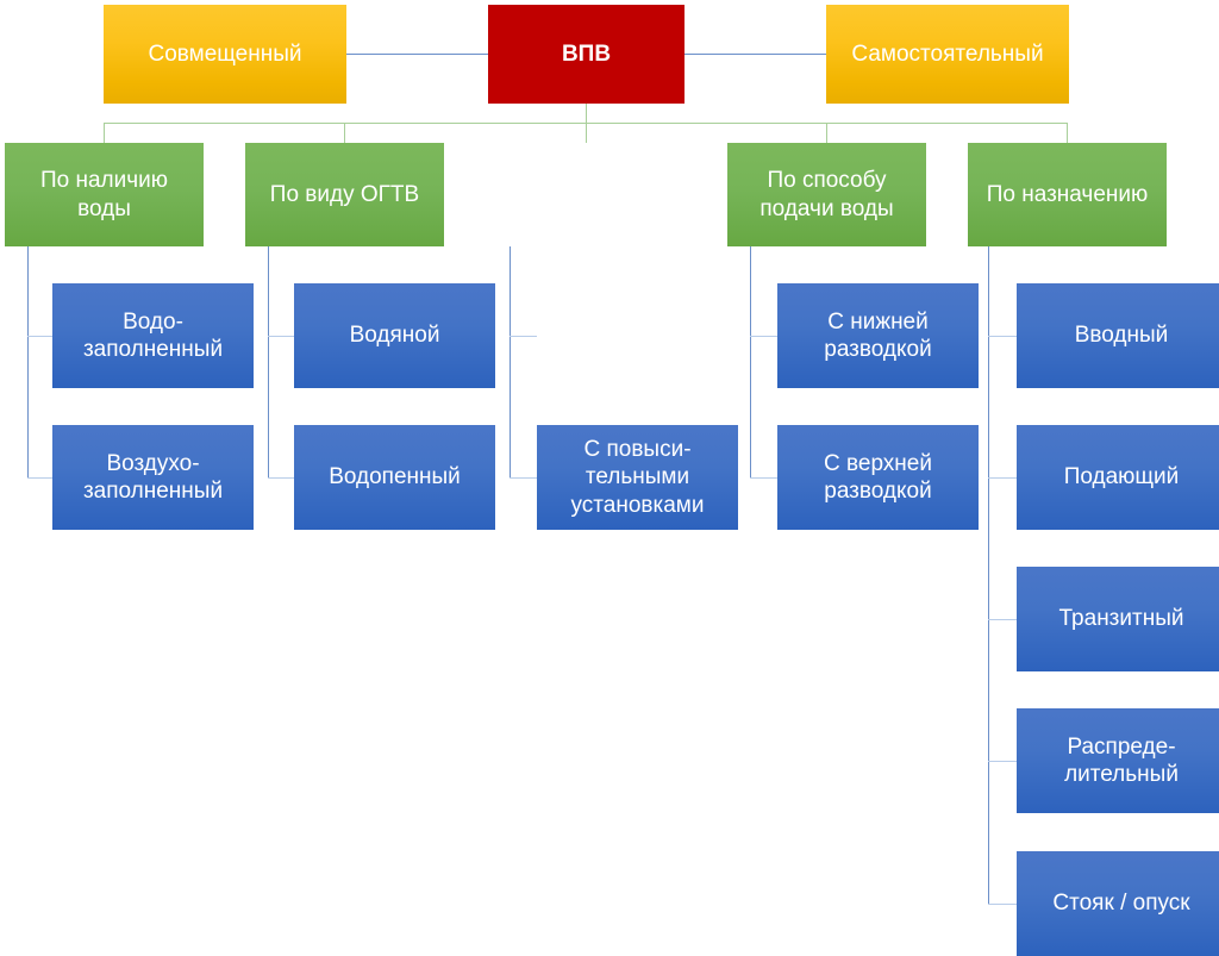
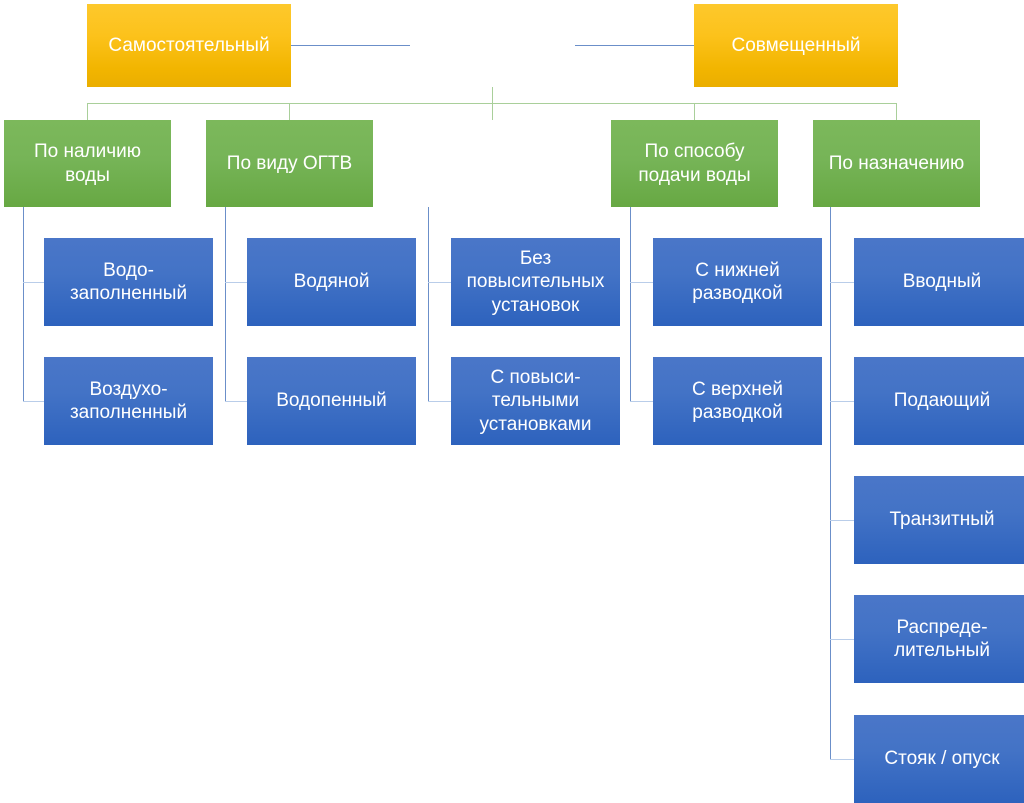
- Совмещенный
+ Самостоятельный
- ВПВ
- Самостоятельный
+ Совмещенный
  По наличию
  воды
  По виду ОГТВ
  По способу
  подачи воды
  По назначению
  Водо-
  заполненный
  Воздухо-
  заполненный
  Водяной
  Водопенный
+ Без
+ повысительных
+ установок
  С повыси-
  тельными
  установками
  С нижней
  разводкой
  С верхней
  разводкой
  Вводный
  Подающий
  Транзитный
  Распреде-
  лительный
  Стояк / опуск
